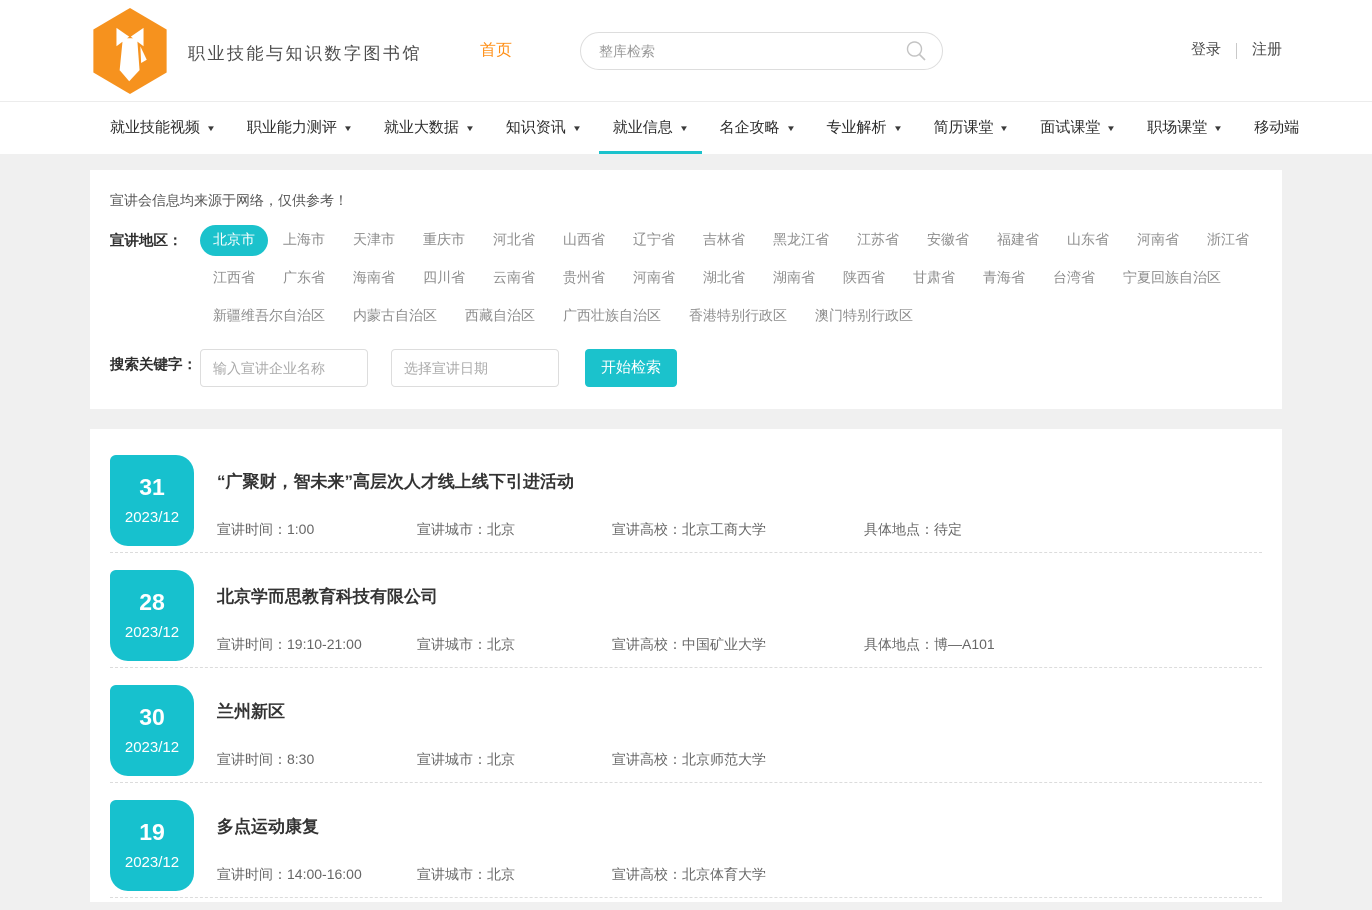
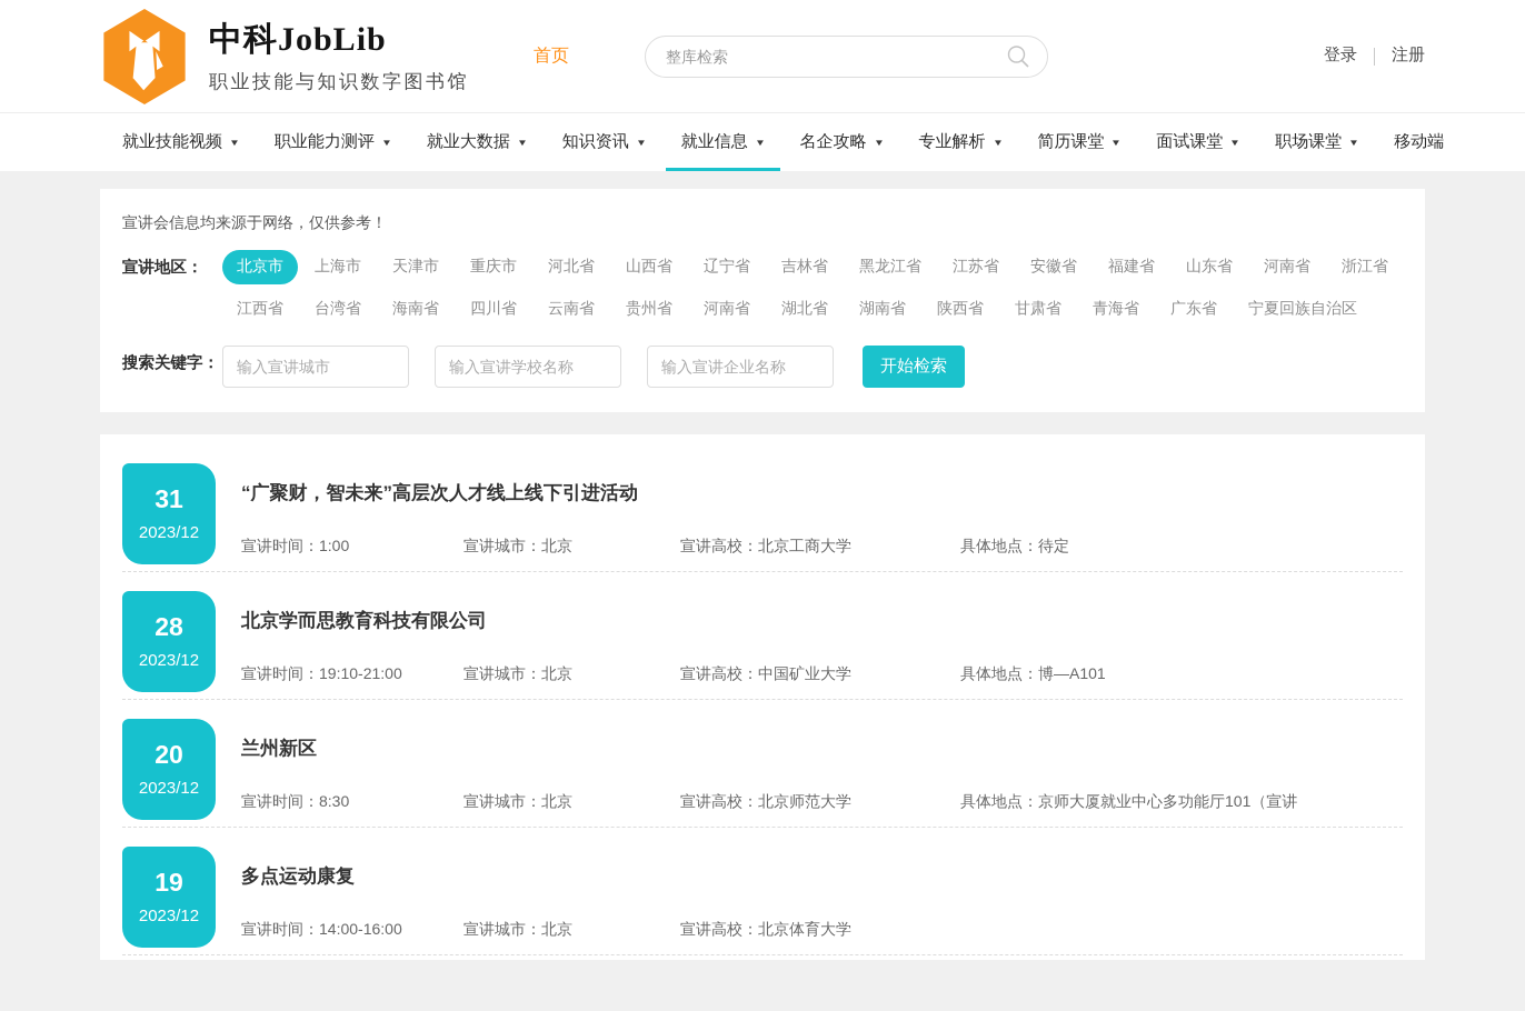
+ 中科JobLib
  职业技能与知识数字图书馆
  首页
  整库检索
  登录
  注册
  就业技能视频
  ▼
  职业能力测评
  ▼
  就业大数据
  ▼
  知识资讯
  ▼
  就业信息
  ▼
  名企攻略
  ▼
  专业解析
  ▼
  简历课堂
  ▼
  面试课堂
  ▼
  职场课堂
  ▼
  移动端
  宣讲会信息均来源于网络，仅供参考！
  宣讲地区：
  北京市
  上海市
  天津市
  重庆市
  河北省
  山西省
  辽宁省
  吉林省
  黑龙江省
  江苏省
  安徽省
  福建省
  山东省
  河南省
  浙江省
  江西省
- 广东省
+ 台湾省
  海南省
  四川省
  云南省
  贵州省
  河南省
  湖北省
  湖南省
  陕西省
  甘肃省
  青海省
- 台湾省
+ 广东省
  宁夏回族自治区
- 新疆维吾尔自治区
- 内蒙古自治区
- 西藏自治区
- 广西壮族自治区
- 香港特别行政区
- 澳门特别行政区
  搜索关键字：
+ 输入宣讲城市
+ 输入宣讲学校名称
  输入宣讲企业名称
- 选择宣讲日期
  开始检索
  31
  2023/12
  “广聚财，智未来”高层次人才线上线下引进活动
  宣讲时间：1:00
  宣讲城市：北京
  宣讲高校：北京工商大学
  具体地点：待定
  28
  2023/12
  北京学而思教育科技有限公司
  宣讲时间：19:10-21:00
  宣讲城市：北京
  宣讲高校：中国矿业大学
  具体地点：博—A101
- 30
+ 20
  2023/12
  兰州新区
  宣讲时间：8:30
  宣讲城市：北京
  宣讲高校：北京师范大学
+ 具体地点：京师大厦就业中心多功能厅101（宣讲
  19
  2023/12
  多点运动康复
  宣讲时间：14:00-16:00
  宣讲城市：北京
  宣讲高校：北京体育大学
